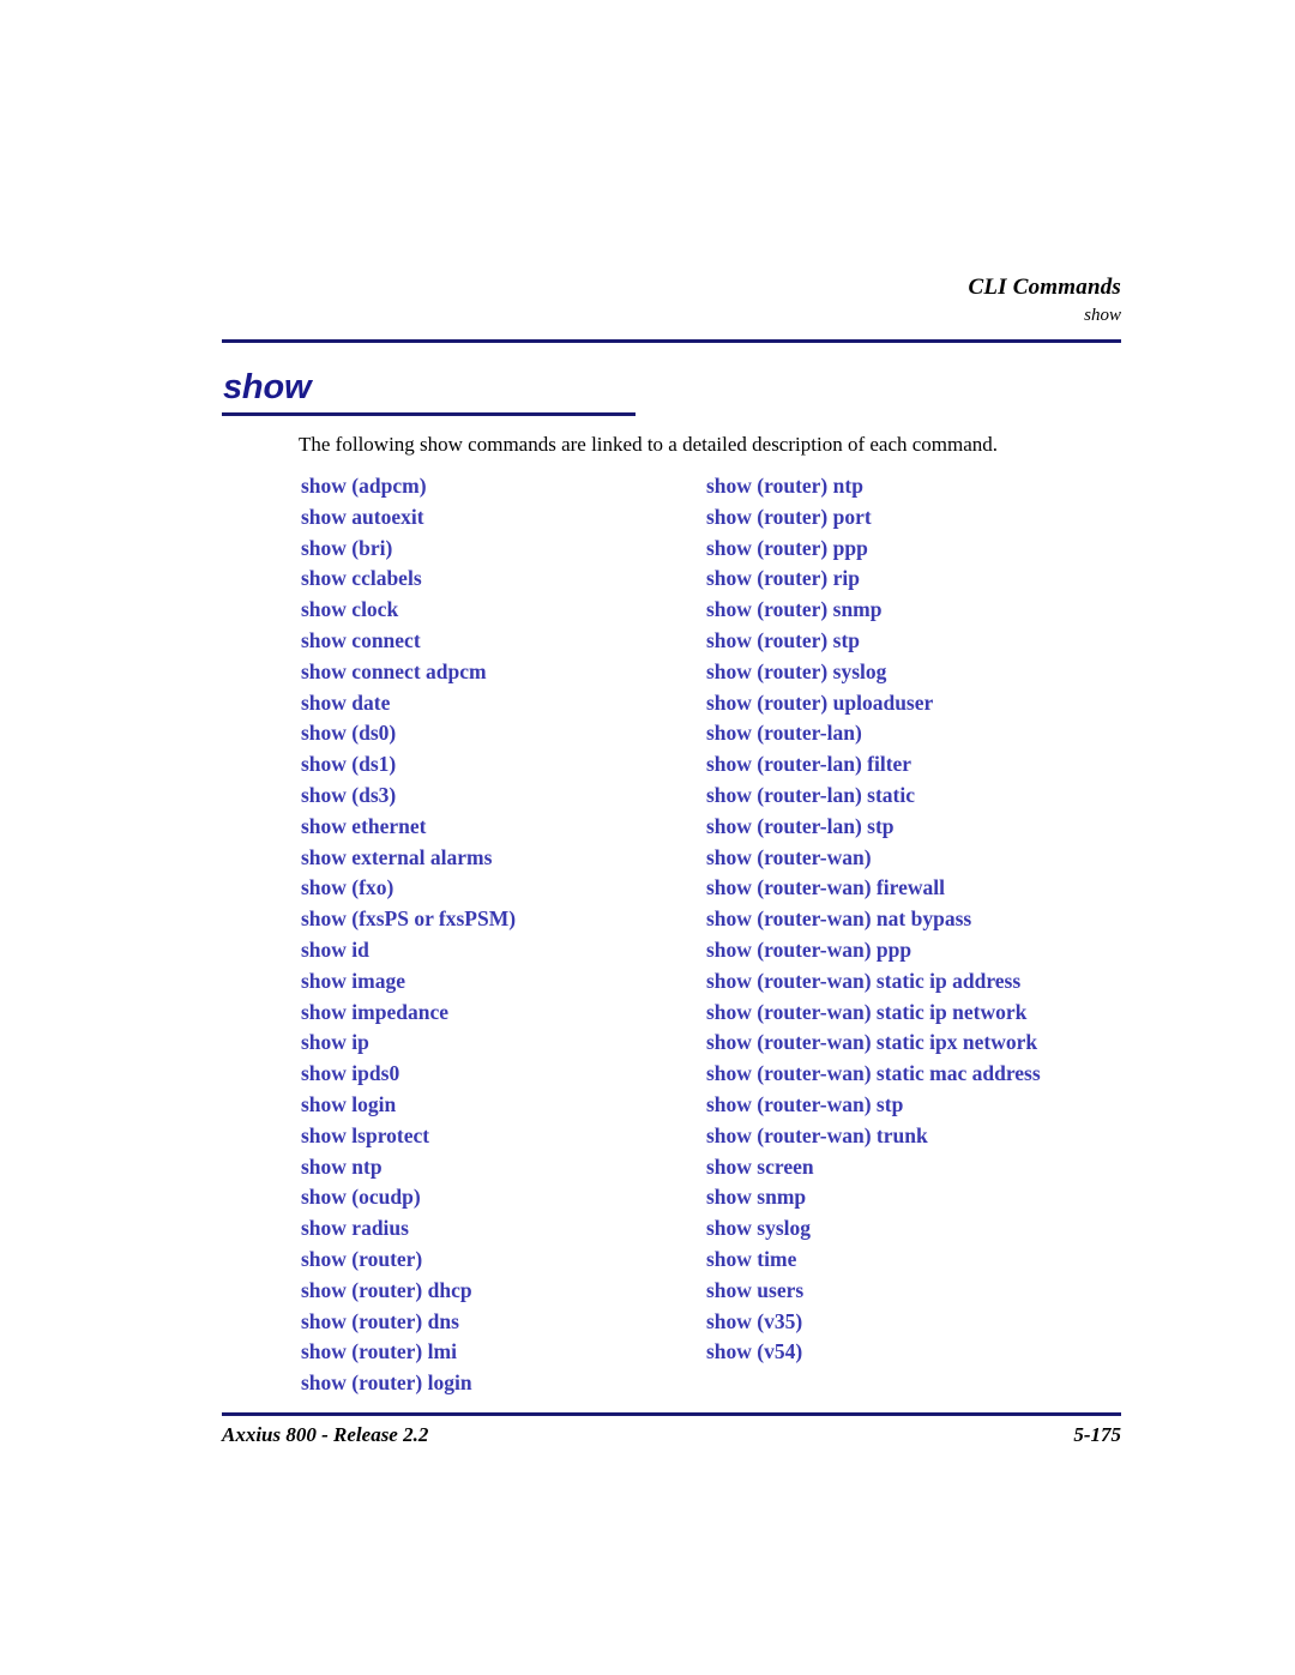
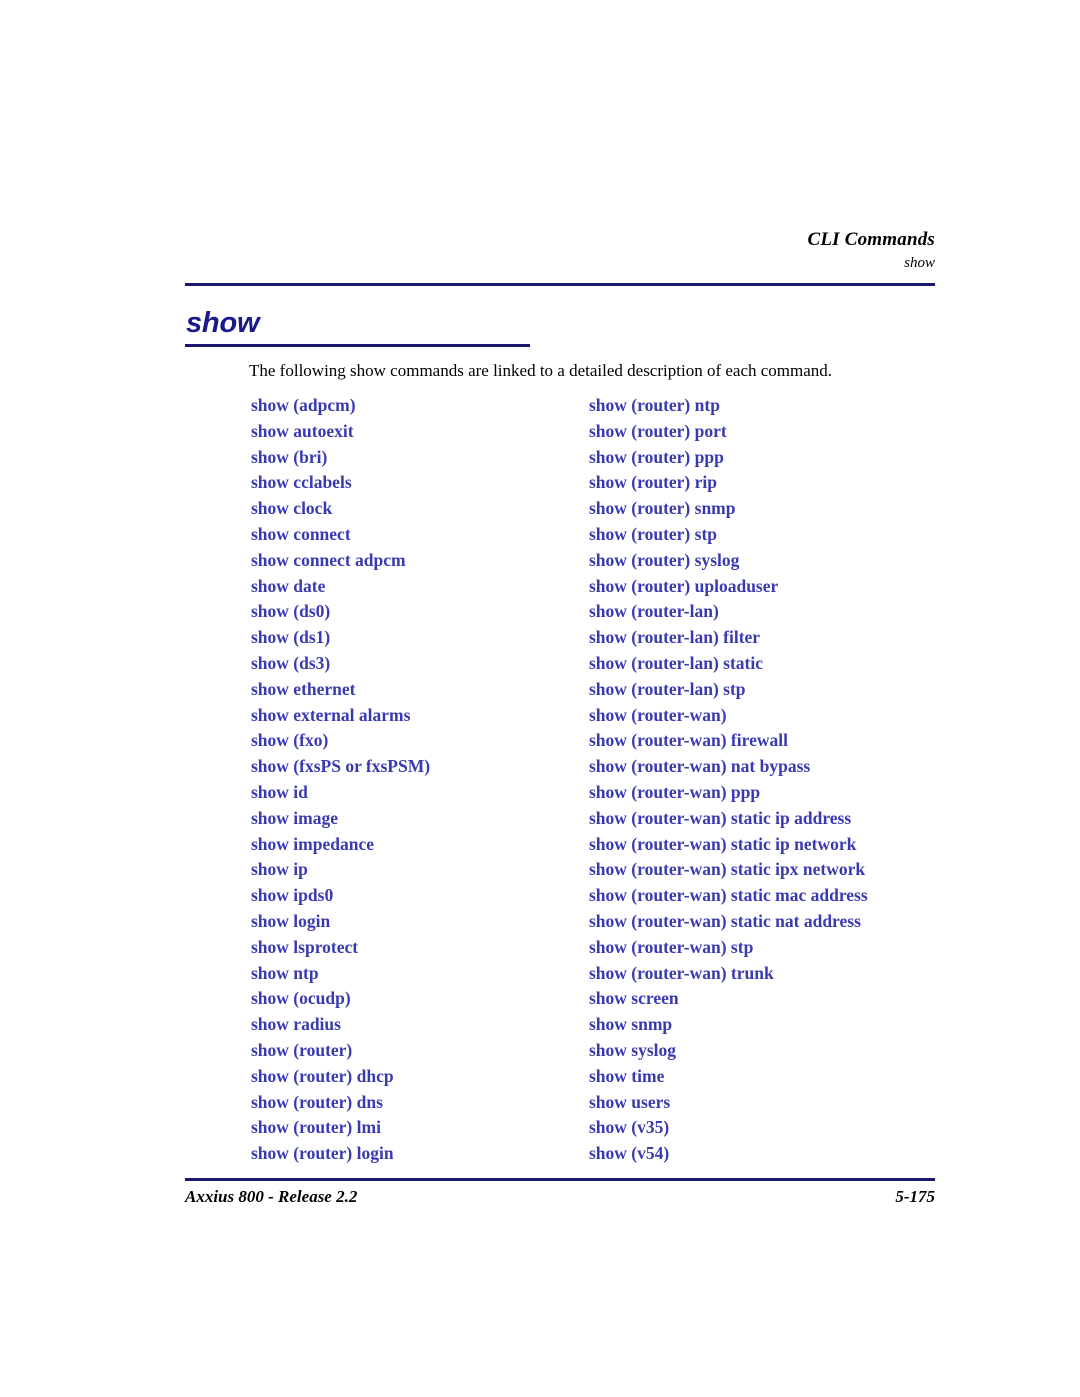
  CLI Commands
  show
  show
  The following show commands are linked to a detailed description of each command.
  show (adpcm)
  show autoexit
  show (bri)
  show cclabels
  show clock
  show connect
  show connect adpcm
  show date
  show (ds0)
  show (ds1)
  show (ds3)
  show ethernet
  show external alarms
  show (fxo)
  show (fxsPS or fxsPSM)
  show id
  show image
  show impedance
  show ip
  show ipds0
  show login
  show lsprotect
  show ntp
  show (ocudp)
  show radius
  show (router)
  show (router) dhcp
  show (router) dns
  show (router) lmi
  show (router) login
  show (router) ntp
  show (router) port
  show (router) ppp
  show (router) rip
  show (router) snmp
  show (router) stp
  show (router) syslog
  show (router) uploaduser
  show (router-lan)
  show (router-lan) filter
  show (router-lan) static
  show (router-lan) stp
  show (router-wan)
  show (router-wan) firewall
  show (router-wan) nat bypass
  show (router-wan) ppp
  show (router-wan) static ip address
  show (router-wan) static ip network
  show (router-wan) static ipx network
  show (router-wan) static mac address
+ show (router-wan) static nat address
  show (router-wan) stp
  show (router-wan) trunk
  show screen
  show snmp
  show syslog
  show time
  show users
  show (v35)
  show (v54)
  Axxius 800 - Release 2.2
  5-175
